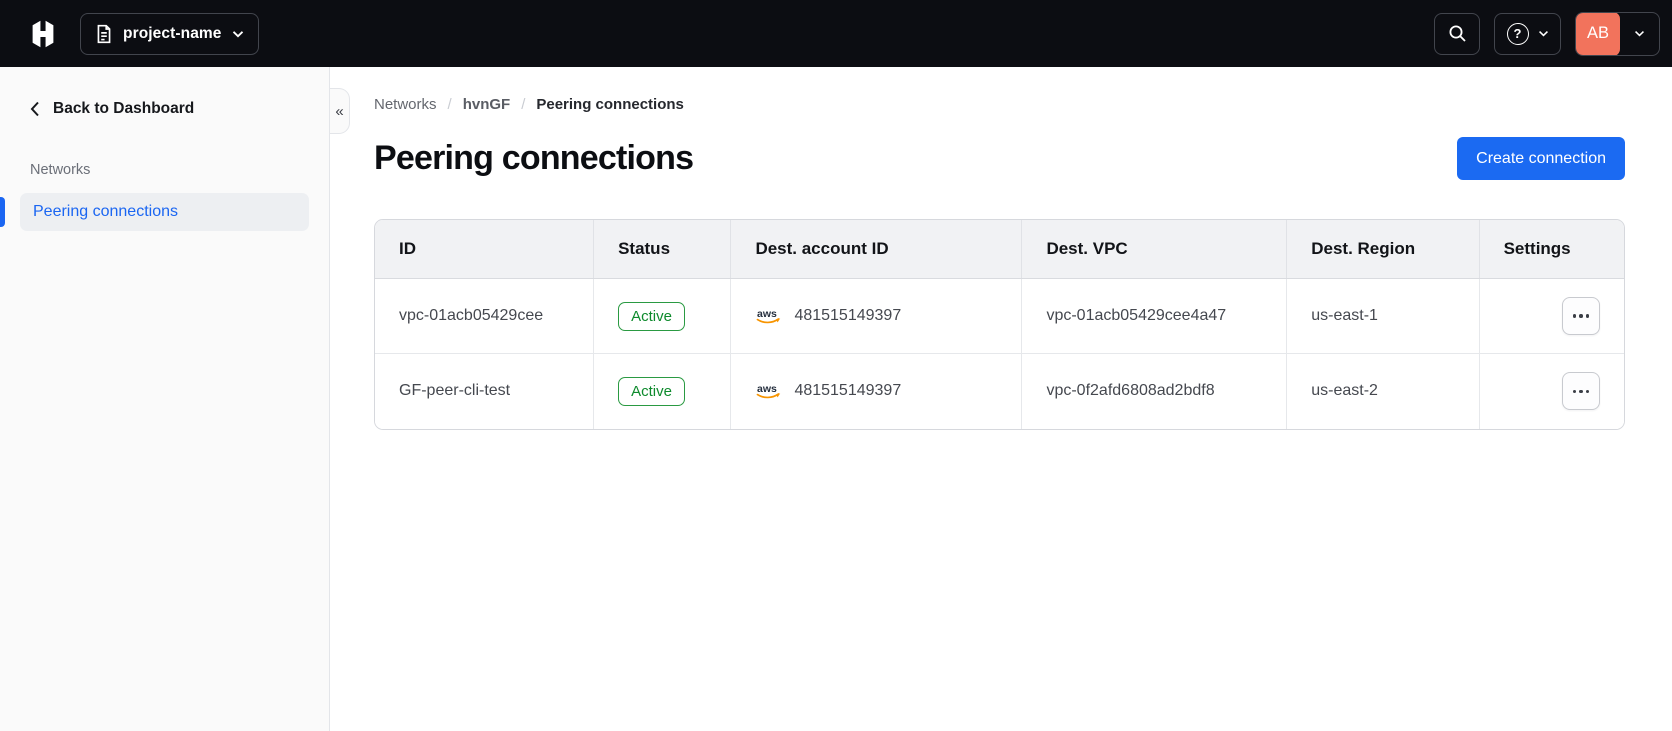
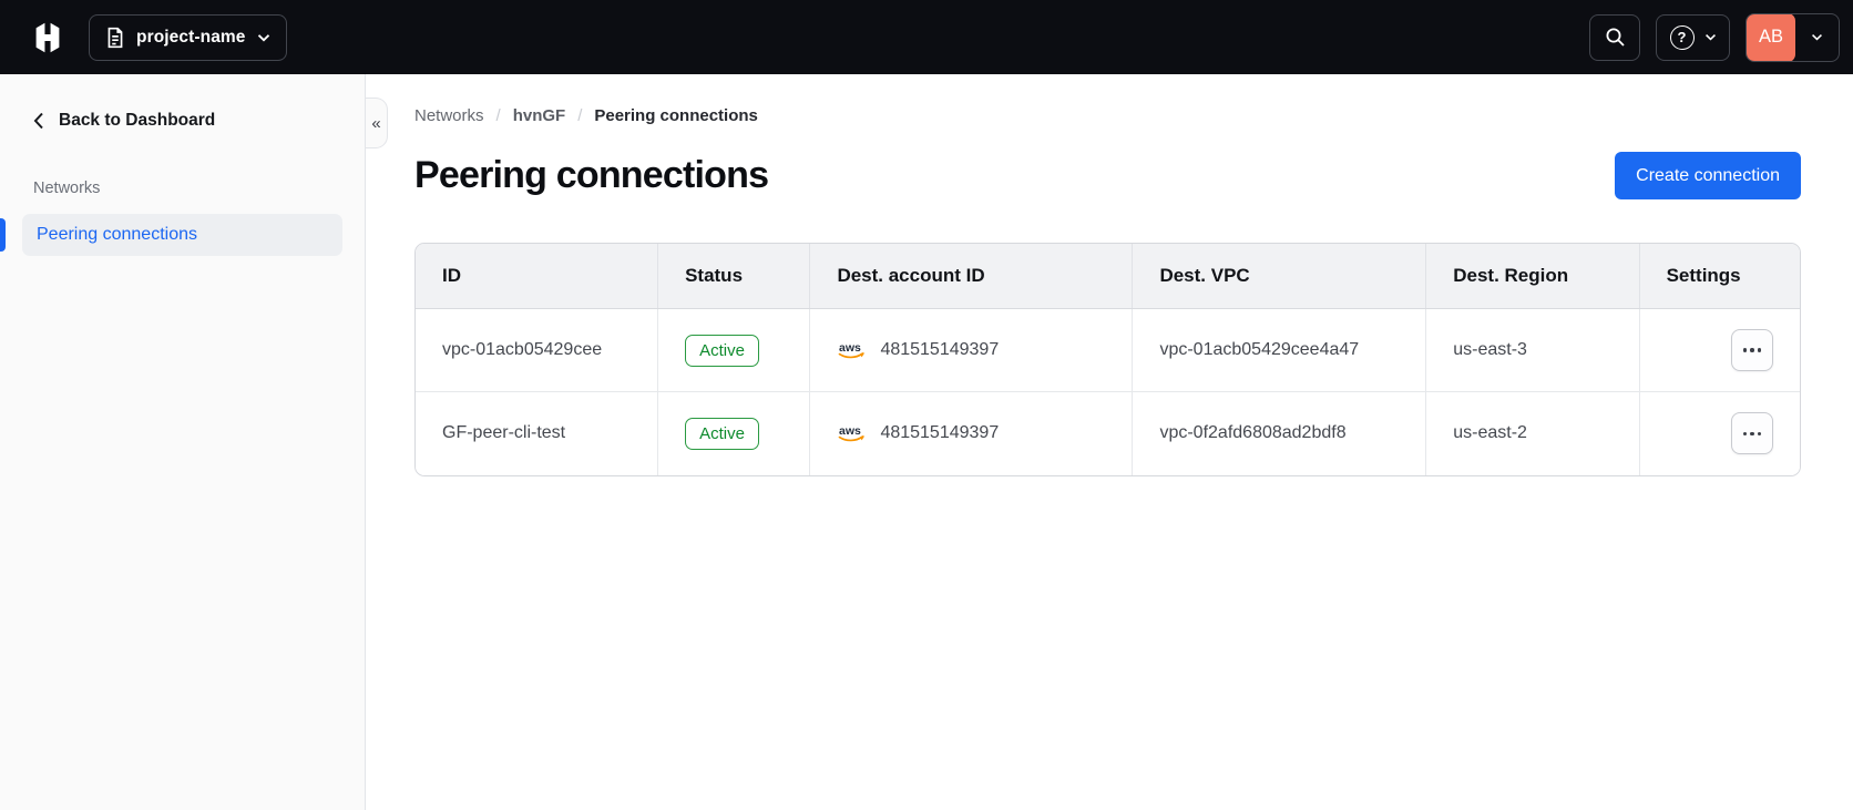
  project-name
  ?
  AB
  Back to Dashboard
  Networks
  Peering connections
  «
  Networks
  /
  hvnGF
  /
  Peering connections
  Peering connections
  Create connection
  ID	Status	Dest. account ID	Dest. VPC	Dest. Region	Settings
- vpc-01acb05429cee	Active	aws 481515149397	vpc-01acb05429cee4a47	us-east-1
+ vpc-01acb05429cee	Active	aws 481515149397	vpc-01acb05429cee4a47	us-east-3
  GF-peer-cli-test	Active	aws 481515149397	vpc-0f2afd6808ad2bdf8	us-east-2
